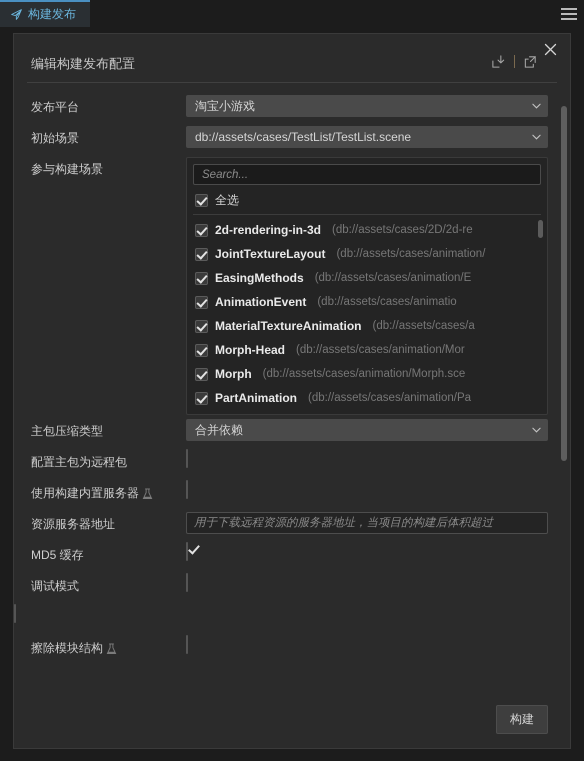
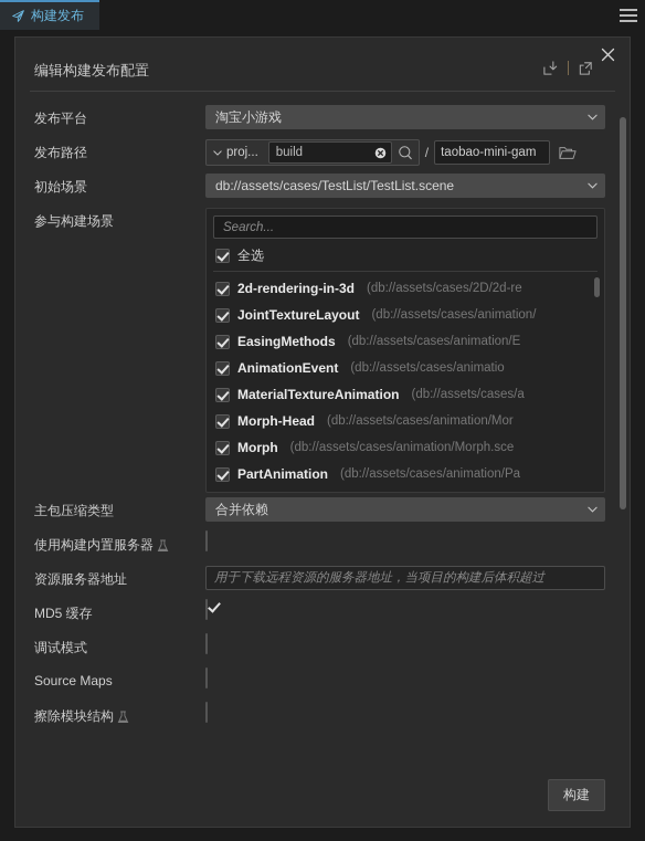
  构建发布
  编辑构建发布配置
  发布平台
  淘宝小游戏
+ 发布路径
+ proj...
+ build
+ /
+ taobao-mini-gam
  初始场景
  db://assets/cases/TestList/TestList.scene
  参与构建场景
  Search...
  全选
  2d-rendering-in-3d
  (db://assets/cases/2D/2d-re
  JointTextureLayout
  (db://assets/cases/animation/
  EasingMethods
  (db://assets/cases/animation/E
  AnimationEvent
  (db://assets/cases/animatio
  MaterialTextureAnimation
  (db://assets/cases/a
  Morph-Head
  (db://assets/cases/animation/Mor
  Morph
  (db://assets/cases/animation/Morph.sce
  PartAnimation
  (db://assets/cases/animation/Pa
  主包压缩类型
  合并依赖
- 配置主包为远程包
  使用构建内置服务器
  资源服务器地址
  用于下载远程资源的服务器地址，当项目的构建后体积超过
  MD5 缓存
  调试模式
+ Source Maps
  擦除模块结构
  构建
